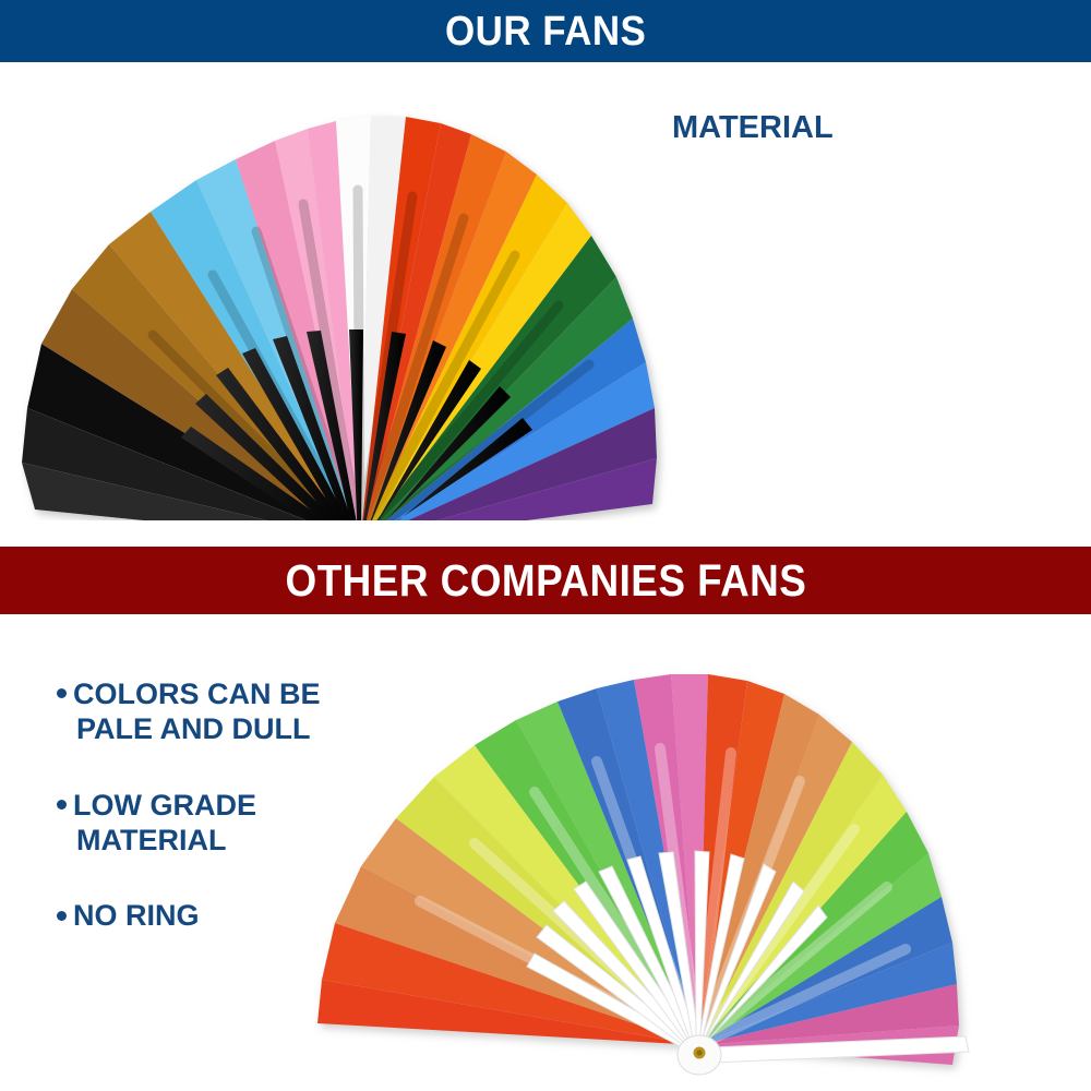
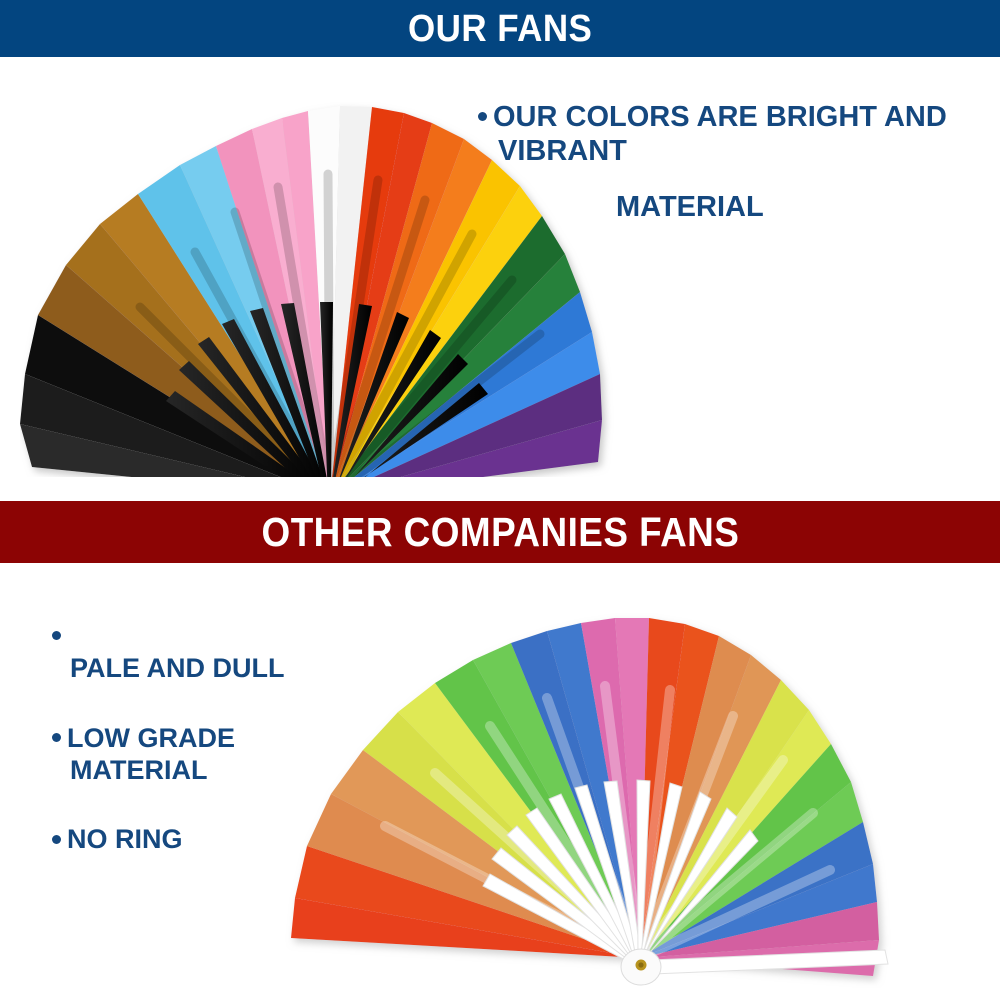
  OUR FANS
+ OUR COLORS ARE BRIGHT AND
+ VIBRANT
  MATERIAL
  OTHER COMPANIES FANS
- COLORS CAN BE
  PALE AND DULL
  LOW GRADE
  MATERIAL
  NO RING
